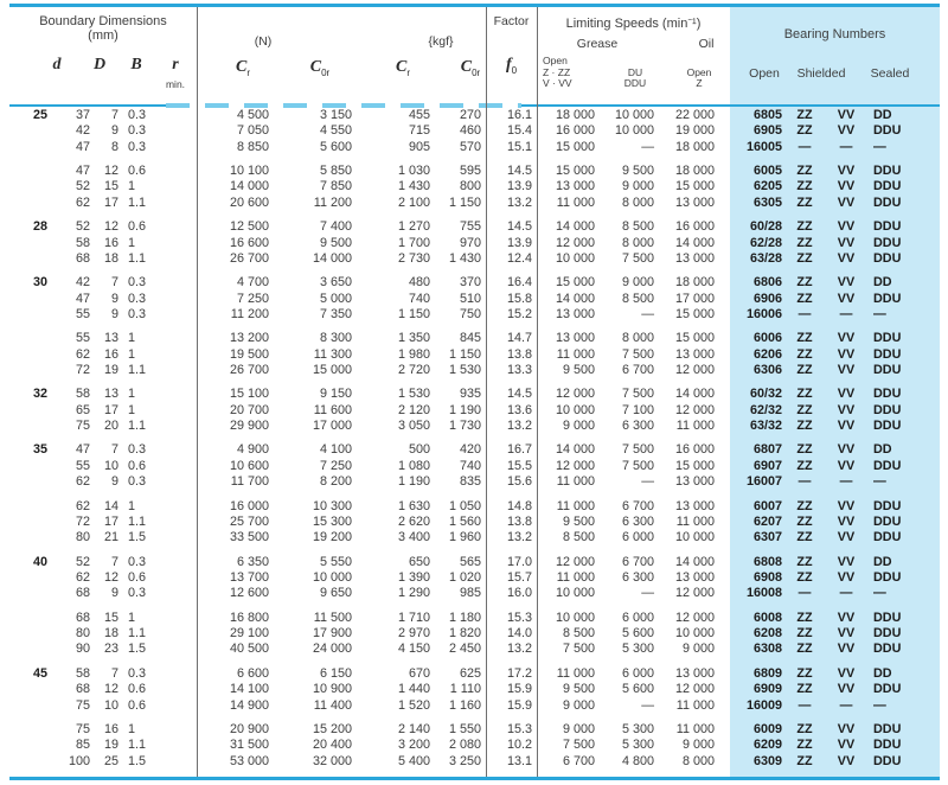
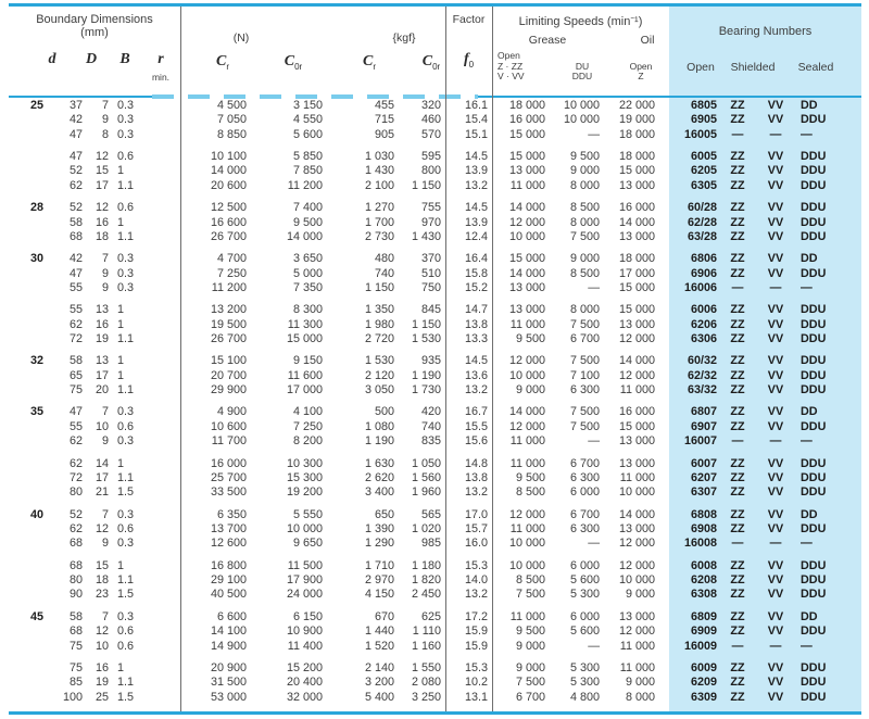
  Boundary Dimensions
  (mm)
  d
  D
  B
  r
  min.
  (N)
  {kgf}
  Cr
  C0r
  Cr
  C0r
  Factor
  f0
  Limiting Speeds (min⁻¹)
  Grease
  Oil
  Open
  Z · ZZ
  V · VV
  DU
  DDU
  Open
  Z
  Bearing Numbers
  Open
  Shielded
  Sealed
  25
  37
  7
  0.3
  4 500
  3 150
  455
- 270
+ 320
  16.1
  18 000
  10 000
  22 000
  6805
  ZZ
  VV
  DD
  42
  9
  0.3
  7 050
  4 550
  715
  460
  15.4
  16 000
  10 000
  19 000
  6905
  ZZ
  VV
  DDU
  47
  8
  0.3
  8 850
  5 600
  905
  570
  15.1
  15 000
  —
  18 000
  16005
  —
  —
  —
  47
  12
  0.6
  10 100
  5 850
  1 030
  595
  14.5
  15 000
  9 500
  18 000
  6005
  ZZ
  VV
  DDU
  52
  15
  1
  14 000
  7 850
  1 430
  800
  13.9
  13 000
  9 000
  15 000
  6205
  ZZ
  VV
  DDU
  62
  17
  1.1
  20 600
  11 200
  2 100
  1 150
  13.2
  11 000
  8 000
  13 000
  6305
  ZZ
  VV
  DDU
  28
  52
  12
  0.6
  12 500
  7 400
  1 270
  755
  14.5
  14 000
  8 500
  16 000
  60/28
  ZZ
  VV
  DDU
  58
  16
  1
  16 600
  9 500
  1 700
  970
  13.9
  12 000
  8 000
  14 000
  62/28
  ZZ
  VV
  DDU
  68
  18
  1.1
  26 700
  14 000
  2 730
  1 430
  12.4
  10 000
  7 500
  13 000
  63/28
  ZZ
  VV
  DDU
  30
  42
  7
  0.3
  4 700
  3 650
  480
  370
  16.4
  15 000
  9 000
  18 000
  6806
  ZZ
  VV
  DD
  47
  9
  0.3
  7 250
  5 000
  740
  510
  15.8
  14 000
  8 500
  17 000
  6906
  ZZ
  VV
  DDU
  55
  9
  0.3
  11 200
  7 350
  1 150
  750
  15.2
  13 000
  —
  15 000
  16006
  —
  —
  —
  55
  13
  1
  13 200
  8 300
  1 350
  845
  14.7
  13 000
  8 000
  15 000
  6006
  ZZ
  VV
  DDU
  62
  16
  1
  19 500
  11 300
  1 980
  1 150
  13.8
  11 000
  7 500
  13 000
  6206
  ZZ
  VV
  DDU
  72
  19
  1.1
  26 700
  15 000
  2 720
  1 530
  13.3
  9 500
  6 700
  12 000
  6306
  ZZ
  VV
  DDU
  32
  58
  13
  1
  15 100
  9 150
  1 530
  935
  14.5
  12 000
  7 500
  14 000
  60/32
  ZZ
  VV
  DDU
  65
  17
  1
  20 700
  11 600
  2 120
  1 190
  13.6
  10 000
  7 100
  12 000
  62/32
  ZZ
  VV
  DDU
  75
  20
  1.1
  29 900
  17 000
  3 050
  1 730
  13.2
  9 000
  6 300
  11 000
  63/32
  ZZ
  VV
  DDU
  35
  47
  7
  0.3
  4 900
  4 100
  500
  420
  16.7
  14 000
  7 500
  16 000
  6807
  ZZ
  VV
  DD
  55
  10
  0.6
  10 600
  7 250
  1 080
  740
  15.5
  12 000
  7 500
  15 000
  6907
  ZZ
  VV
  DDU
  62
  9
  0.3
  11 700
  8 200
  1 190
  835
  15.6
  11 000
  —
  13 000
  16007
  —
  —
  —
  62
  14
  1
  16 000
  10 300
  1 630
  1 050
  14.8
  11 000
  6 700
  13 000
  6007
  ZZ
  VV
  DDU
  72
  17
  1.1
  25 700
  15 300
  2 620
  1 560
  13.8
  9 500
  6 300
  11 000
  6207
  ZZ
  VV
  DDU
  80
  21
  1.5
  33 500
  19 200
  3 400
  1 960
  13.2
  8 500
  6 000
  10 000
  6307
  ZZ
  VV
  DDU
  40
  52
  7
  0.3
  6 350
  5 550
  650
  565
  17.0
  12 000
  6 700
  14 000
  6808
  ZZ
  VV
  DD
  62
  12
  0.6
  13 700
  10 000
  1 390
  1 020
  15.7
  11 000
  6 300
  13 000
  6908
  ZZ
  VV
  DDU
  68
  9
  0.3
  12 600
  9 650
  1 290
  985
  16.0
  10 000
  —
  12 000
  16008
  —
  —
  —
  68
  15
  1
  16 800
  11 500
  1 710
  1 180
  15.3
  10 000
  6 000
  12 000
  6008
  ZZ
  VV
  DDU
  80
  18
  1.1
  29 100
  17 900
  2 970
  1 820
  14.0
  8 500
  5 600
  10 000
  6208
  ZZ
  VV
  DDU
  90
  23
  1.5
  40 500
  24 000
  4 150
  2 450
  13.2
  7 500
  5 300
  9 000
  6308
  ZZ
  VV
  DDU
  45
  58
  7
  0.3
  6 600
  6 150
  670
  625
  17.2
  11 000
  6 000
  13 000
  6809
  ZZ
  VV
  DD
  68
  12
  0.6
  14 100
  10 900
  1 440
  1 110
  15.9
  9 500
  5 600
  12 000
  6909
  ZZ
  VV
  DDU
  75
  10
  0.6
  14 900
  11 400
  1 520
  1 160
  15.9
  9 000
  —
  11 000
  16009
  —
  —
  —
  75
  16
  1
  20 900
  15 200
  2 140
  1 550
  15.3
  9 000
  5 300
  11 000
  6009
  ZZ
  VV
  DDU
  85
  19
  1.1
  31 500
  20 400
  3 200
  2 080
  10.2
  7 500
  5 300
  9 000
  6209
  ZZ
  VV
  DDU
  100
  25
  1.5
  53 000
  32 000
  5 400
  3 250
  13.1
  6 700
  4 800
  8 000
  6309
  ZZ
  VV
  DDU
